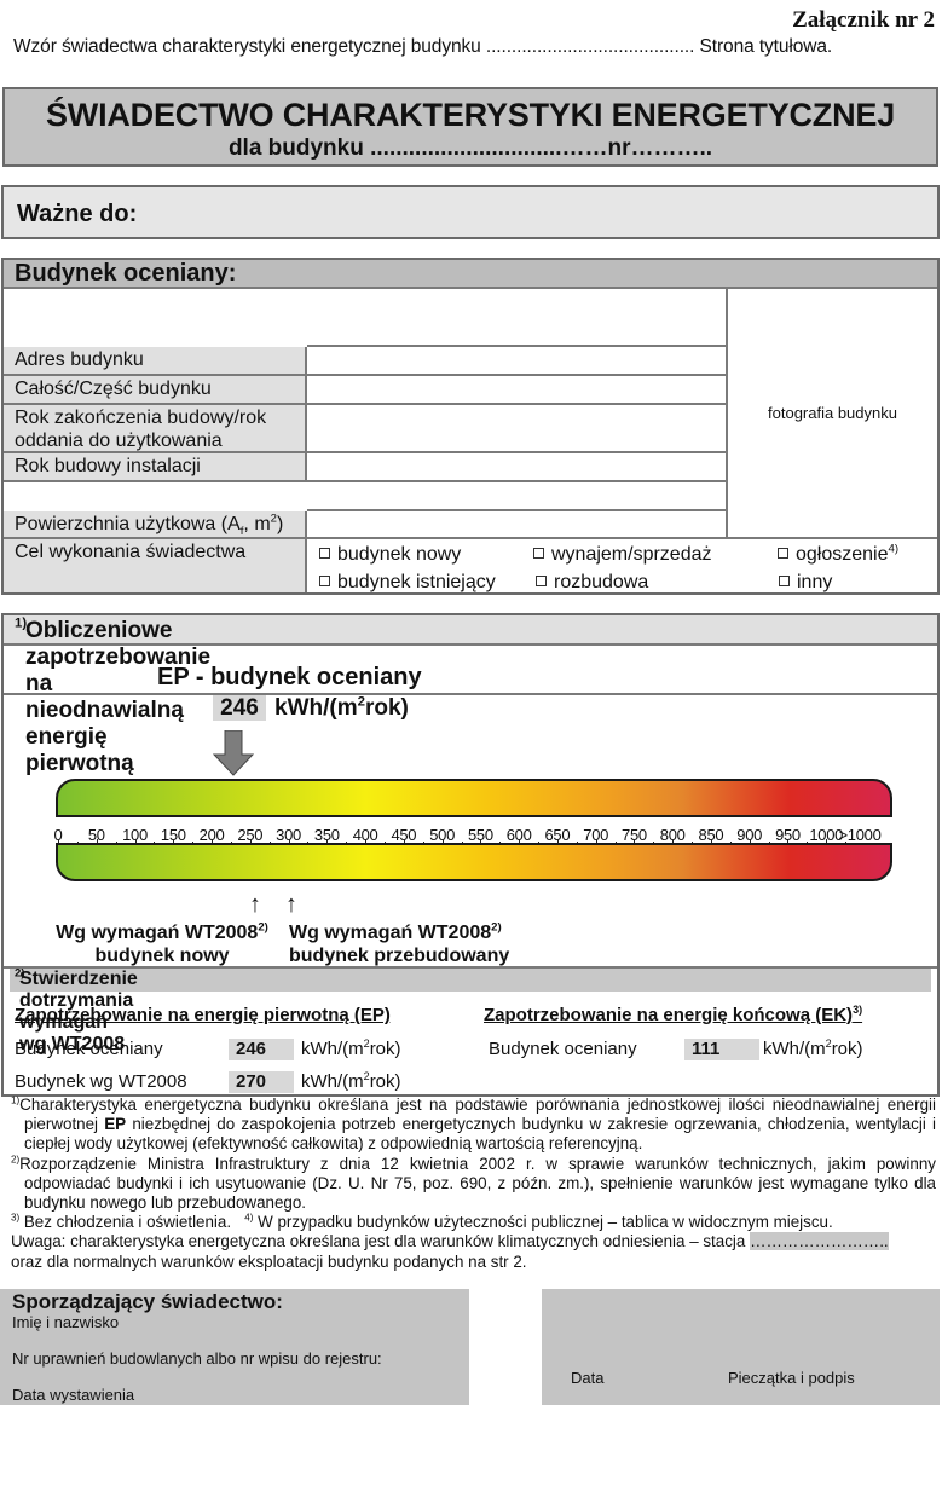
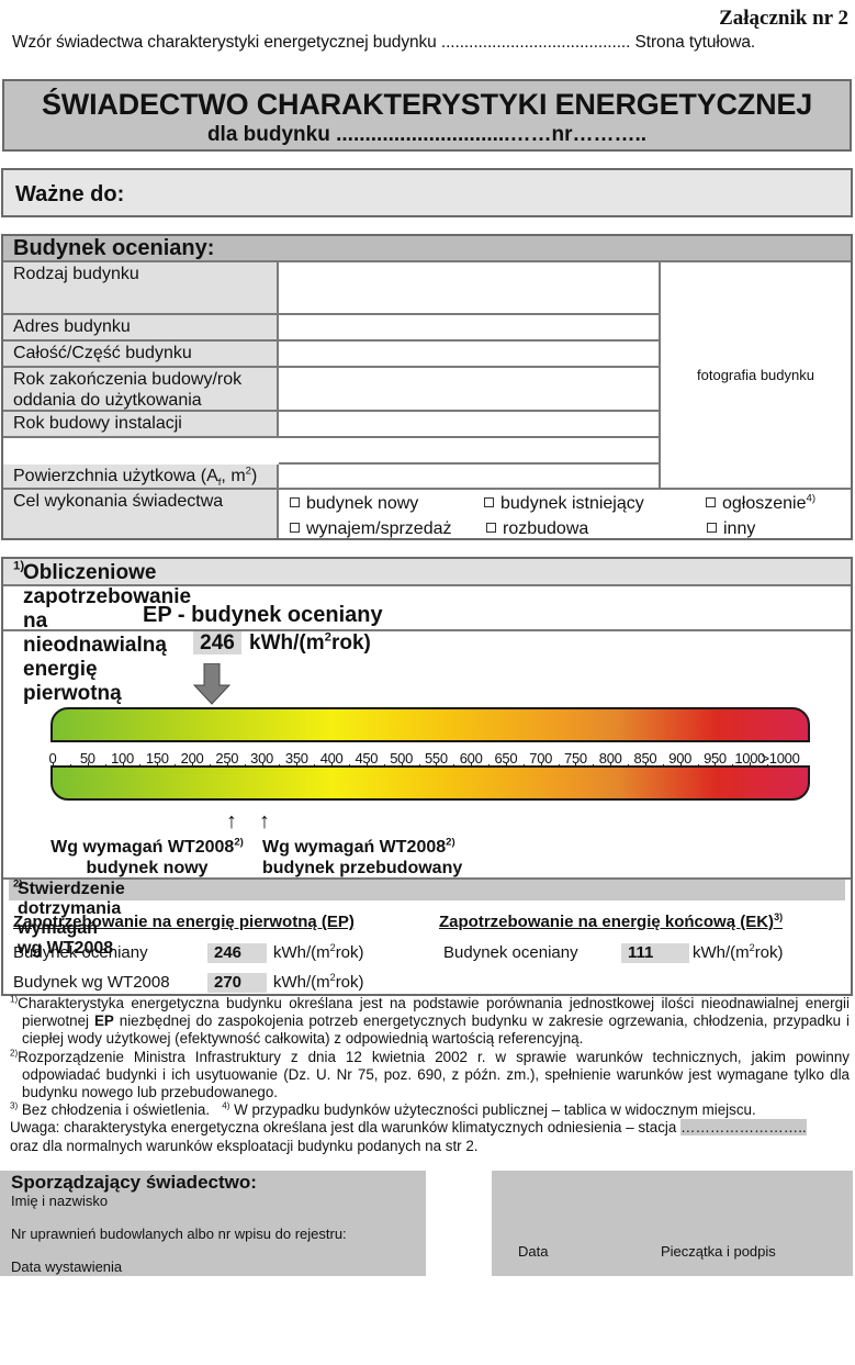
  Załącznik nr 2
  Wzór świadectwa charakterystyki energetycznej budynku ......................................... Strona tytułowa.
  ŚWIADECTWO CHARAKTERYSTYKI ENERGETYCZNEJ
  dla budynku ..............................……nr………..
  Ważne do:
  Budynek oceniany:
+ Rodzaj budynku
  Adres budynku
  Całość/Część budynku
  Rok zakończenia budowy/rok oddania do użytkowania
  Rok budowy instalacji
  Powierzchnia użytkowa (Af, m2)
  fotografia budynku
  Cel wykonania świadectwa
  budynek nowy
- wynajem/sprzedaż
+ budynek istniejący
  ogłoszenie4)
- budynek istniejący
+ wynajem/sprzedaż
  rozbudowa
  inny
  Obliczeniowe zapotrzebowanie na nieodnawialną energię pierwotną
  1)
  EP - budynek oceniany
  246
  kWh/(m2rok)
  0
  50
  100
  150
  200
  250
  300
  350
  400
  450
  500
  550
  600
  650
  700
  750
  800
  850
  900
  950
  1000
  >1000
  ↑
  ↑
  Wg wymagań WT20082)
  budynek nowy
  Wg wymagań WT20082)
  budynek przebudowany
  Stwierdzenie dotrzymania wymagań wg WT2008
  2)
  Zapotrzebowanie na energię pierwotną (EP)
  Zapotrzebowanie na energię końcową (EK)3)
  Budynek oceniany
  246
  kWh/(m2rok)
  Budynek wg WT2008
  270
  kWh/(m2rok)
  Budynek oceniany
  111
  kWh/(m2rok)
- 1)Charakterystyka energetyczna budynku określana jest na podstawie porównania jednostkowej ilości nieodnawialnej energii pierwotnej EP niezbędnej do zaspokojenia potrzeb energetycznych budynku w zakresie ogrzewania, chłodzenia, wentylacji i ciepłej wody użytkowej (efektywność całkowita) z odpowiednią wartością referencyjną.
+ 1)Charakterystyka energetyczna budynku określana jest na podstawie porównania jednostkowej ilości nieodnawialnej energii pierwotnej EP niezbędnej do zaspokojenia potrzeb energetycznych budynku w zakresie ogrzewania, chłodzenia, przypadku i ciepłej wody użytkowej (efektywność całkowita) z odpowiednią wartością referencyjną.
  2)Rozporządzenie Ministra Infrastruktury z dnia 12 kwietnia 2002 r. w sprawie warunków technicznych, jakim powinny odpowiadać budynki i ich usytuowanie (Dz. U. Nr 75, poz. 690, z późn. zm.), spełnienie warunków jest wymagane tylko dla budynku nowego lub przebudowanego.
  3) Bez chłodzenia i oświetlenia. 4) W przypadku budynków użyteczności publicznej – tablica w widocznym miejscu.
  Uwaga: charakterystyka energetyczna określana jest dla warunków klimatycznych odniesienia – stacja ……………………..
  oraz dla normalnych warunków eksploatacji budynku podanych na str 2.
  Sporządzający świadectwo:
  Imię i nazwisko
  Nr uprawnień budowlanych albo nr wpisu do rejestru:
  Data wystawienia
  Data
  Pieczątka i podpis
